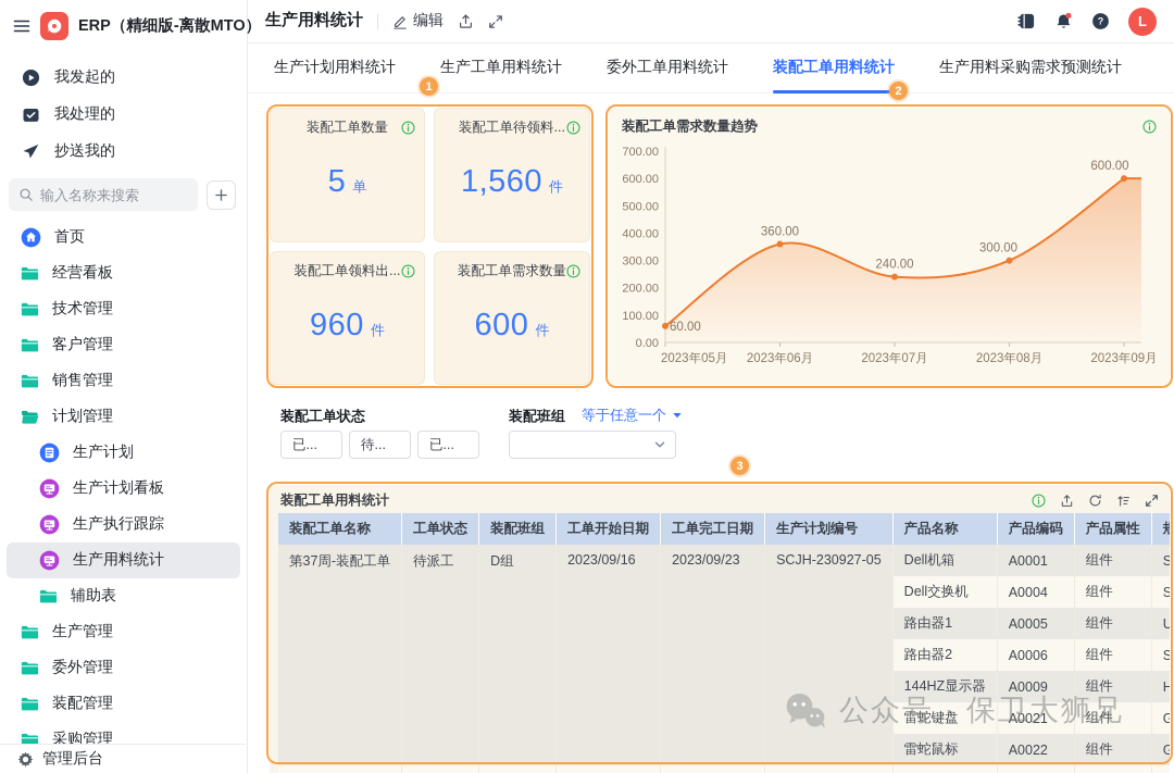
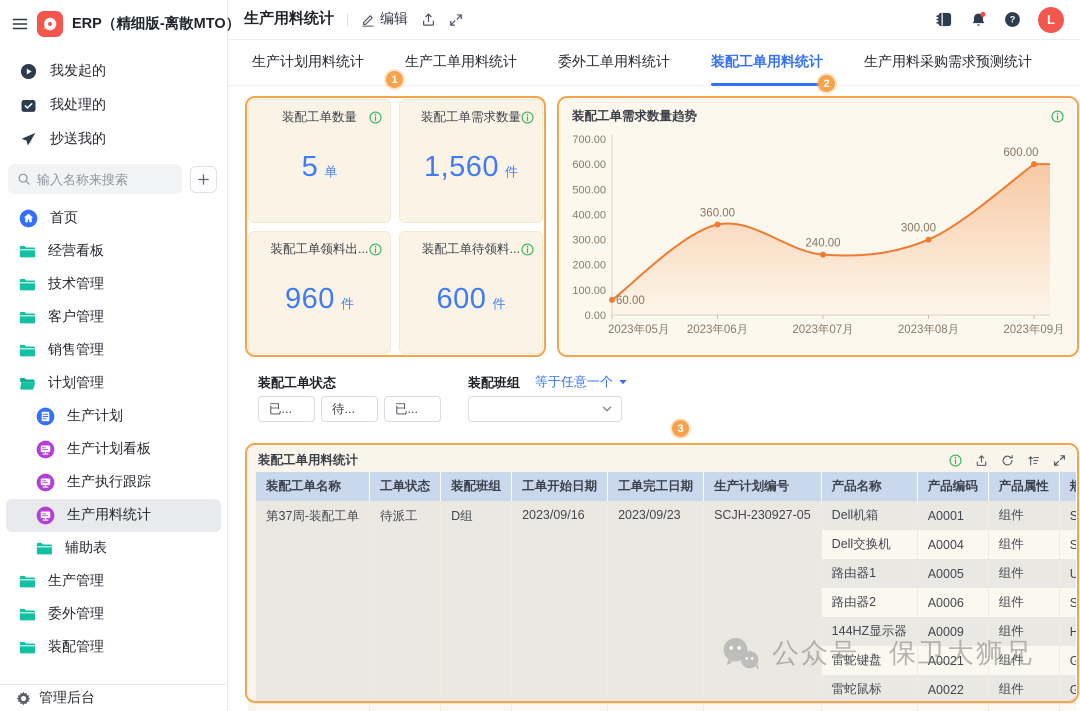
  ERP（精细版-离散MTO）
  我发起的
  我处理的
  抄送我的
  输入名称来搜索
  首页
  经营看板
  技术管理
  客户管理
  销售管理
  计划管理
  生产计划
  生产计划看板
  生产执行跟踪
  生产用料统计
  辅助表
  生产管理
  委外管理
  装配管理
- 采购管理
  管理后台
  生产用料统计
  编辑
  ?
  L
  生产计划用料统计
  生产工单用料统计
  委外工单用料统计
  装配工单用料统计
  生产用料采购需求预测统计
  装配工单数量
  5
  单
- 装配工单待领料...
+ 装配工单需求数量
  1,560
  件
  装配工单领料出...
  960
  件
- 装配工单需求数量
+ 装配工单待领料...
  600
  件
  装配工单需求数量趋势
  0.00
  100.00
  200.00
  300.00
  400.00
  500.00
  600.00
  700.00
  2023年05月
  2023年06月
  2023年07月
  2023年08月
  2023年09月
  60.00
  360.00
  240.00
  300.00
  600.00
  装配工单状态
  已...
  待...
  已...
  装配班组
  等于任意一个
  装配工单用料统计
  装配工单名称	工单状态	装配班组	工单开始日期	工单完工日期	生产计划编号	产品名称	产品编码	产品属性	规
  第37周-装配工单	待派工	D组	2023/09/16	2023/09/23	SCJH-230927-05	Dell机箱	A0001	组件	S
  Dell交换机	A0004	组件	S
  路由器1	A0005	组件	U
  路由器2	A0006	组件	S
  144HZ显示器	A0009	组件	H
  雷蛇键盘	A0021	组件	G
  雷蛇鼠标	A0022	组件	G
  1
  2
  3
  公众号 · 保卫大狮兄
